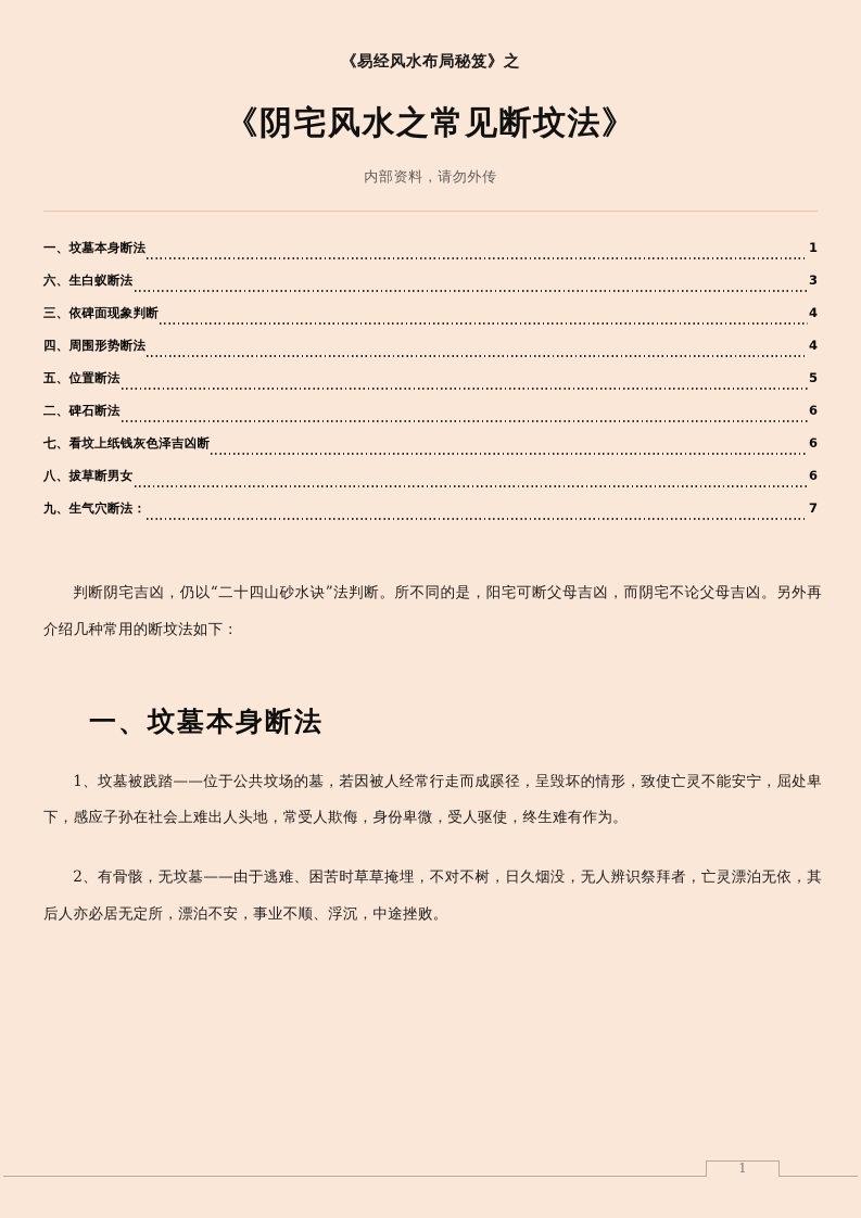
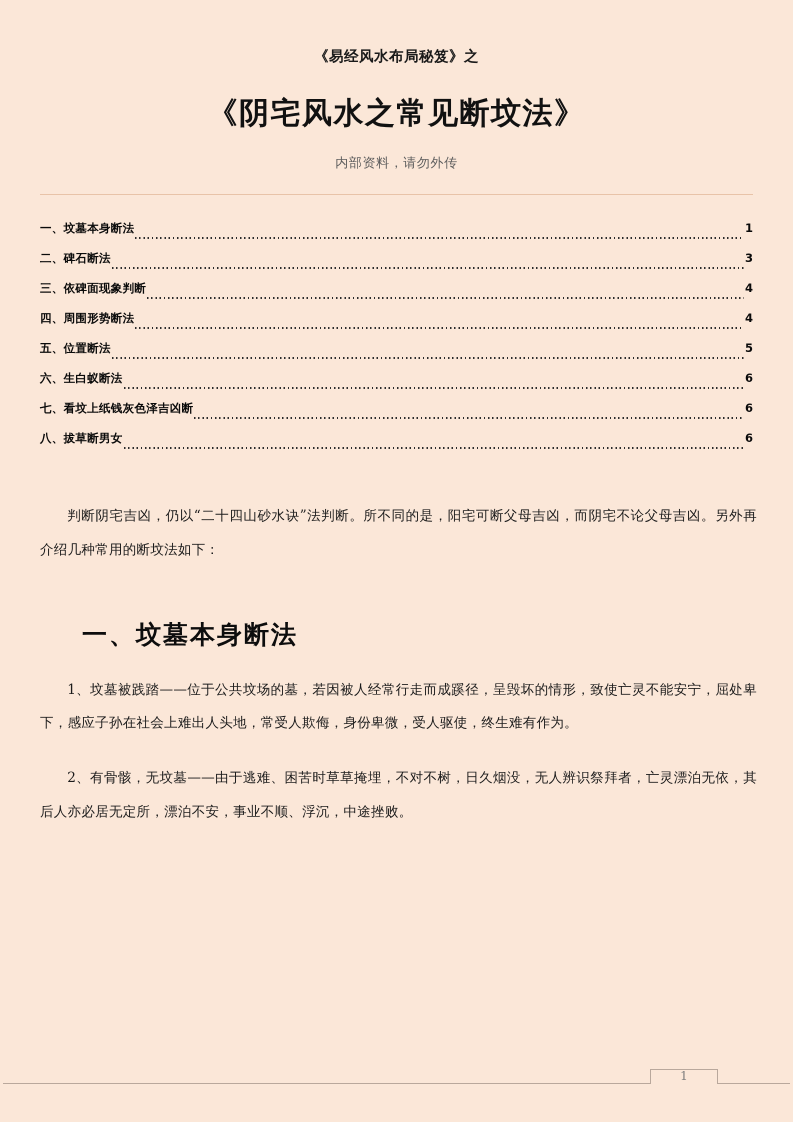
  《易经风水布局秘笈》之
  《阴宅风水之常见断坟法》
  内部资料，请勿外传
  一、坟墓本身断法
  1
- 六、生白蚁断法
+ 二、碑石断法
  3
  三、依碑面现象判断
  4
  四、周围形势断法
  4
  五、位置断法
  5
- 二、碑石断法
+ 六、生白蚁断法
  6
  七、看坟上纸钱灰色泽吉凶断
  6
  八、拔草断男女
  6
- 九、生气穴断法：
- 7
  判断阴宅吉凶，仍以“二十四山砂水诀”法判断。所不同的是，阳宅可断父母吉凶，而阴宅不论父母吉凶。另外再介绍几种常用的断坟法如下：
  一、坟墓本身断法
  1、坟墓被践踏——位于公共坟场的墓，若因被人经常行走而成蹊径，呈毁坏的情形，致使亡灵不能安宁，屈处卑下，感应子孙在社会上难出人头地，常受人欺侮，身份卑微，受人驱使，终生难有作为。
  2、有骨骸，无坟墓——由于逃难、困苦时草草掩埋，不对不树，日久烟没，无人辨识祭拜者，亡灵漂泊无依，其后人亦必居无定所，漂泊不安，事业不顺、浮沉，中途挫败。
  1
